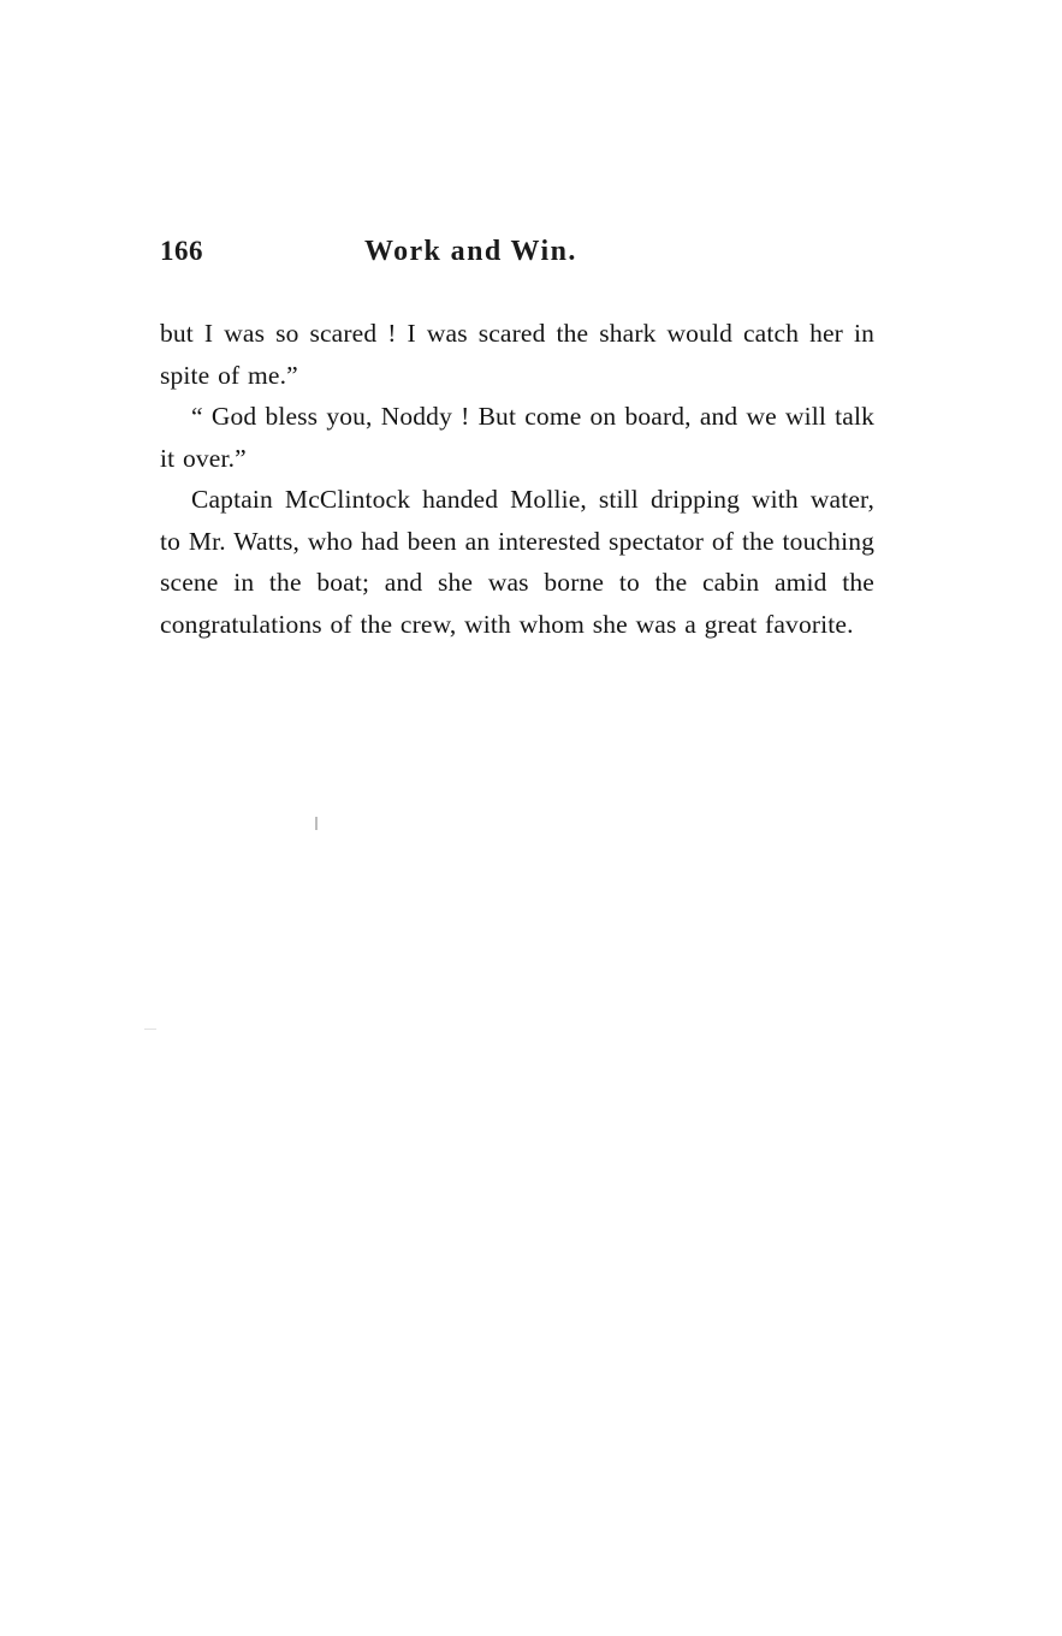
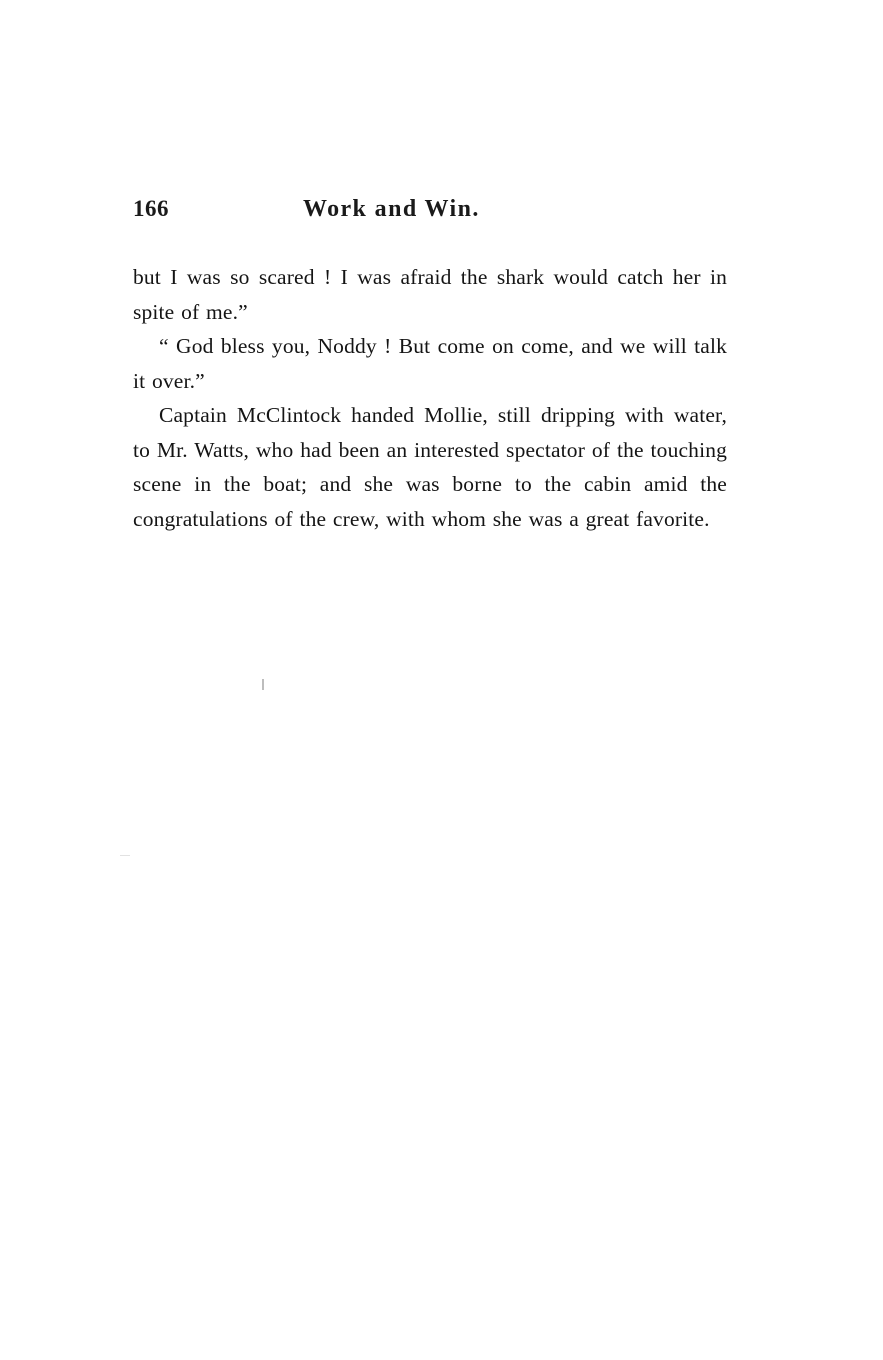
  166
  Work and Win.
- but I was so scared ! I was scared the shark would catch her in spite of me.”
+ but I was so scared ! I was afraid the shark would catch her in spite of me.”
- “ God bless you, Noddy ! But come on board, and we will talk it over.”
+ “ God bless you, Noddy ! But come on come, and we will talk it over.”
  Captain McClintock handed Mollie, still dripping with water, to Mr. Watts, who had been an interested spectator of the touching scene in the boat; and she was borne to the cabin amid the congratulations of the crew, with whom she was a great favorite.
